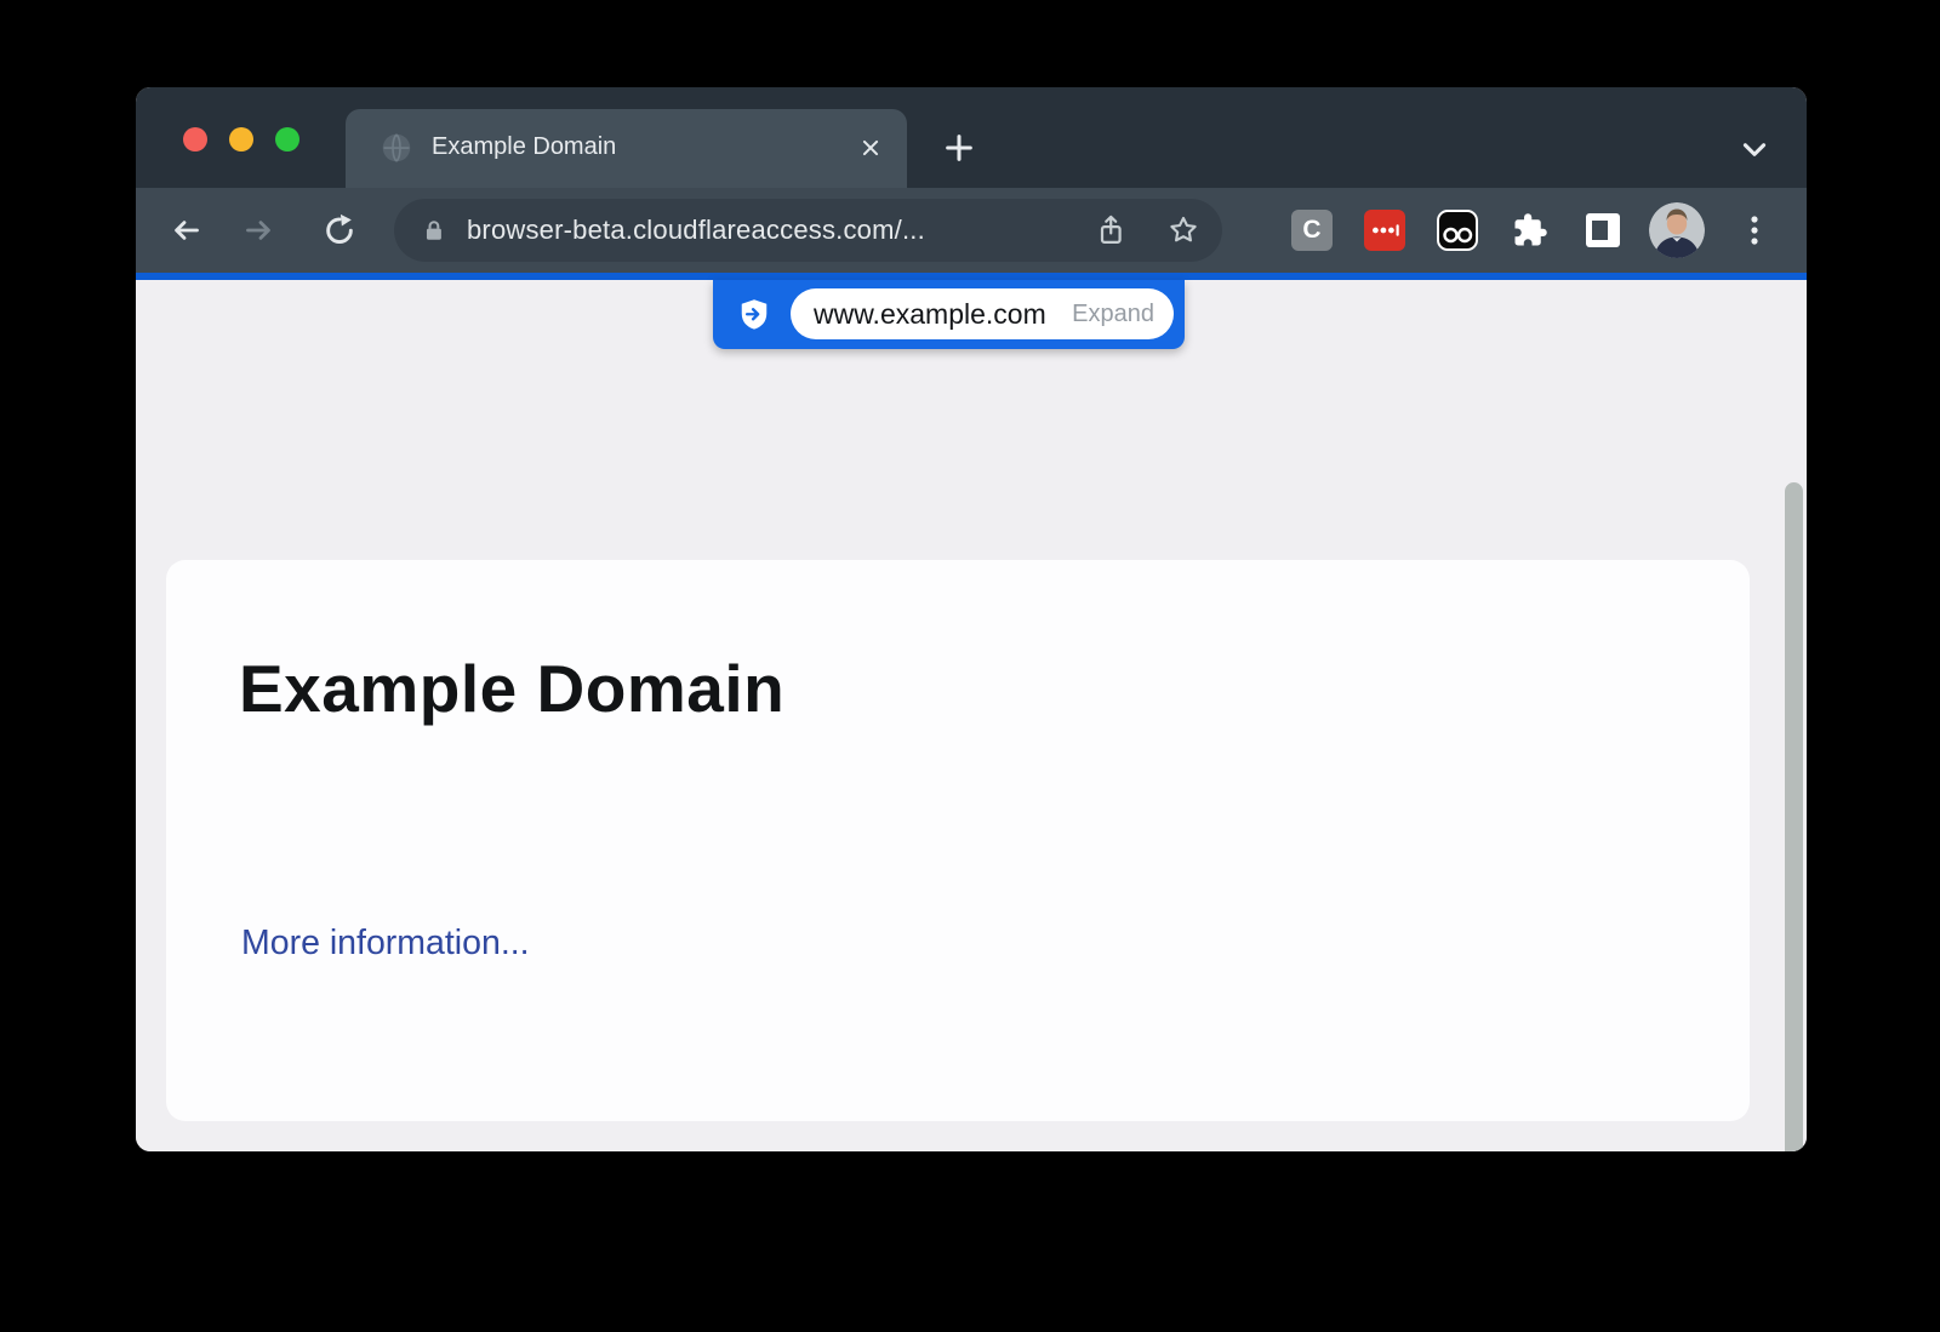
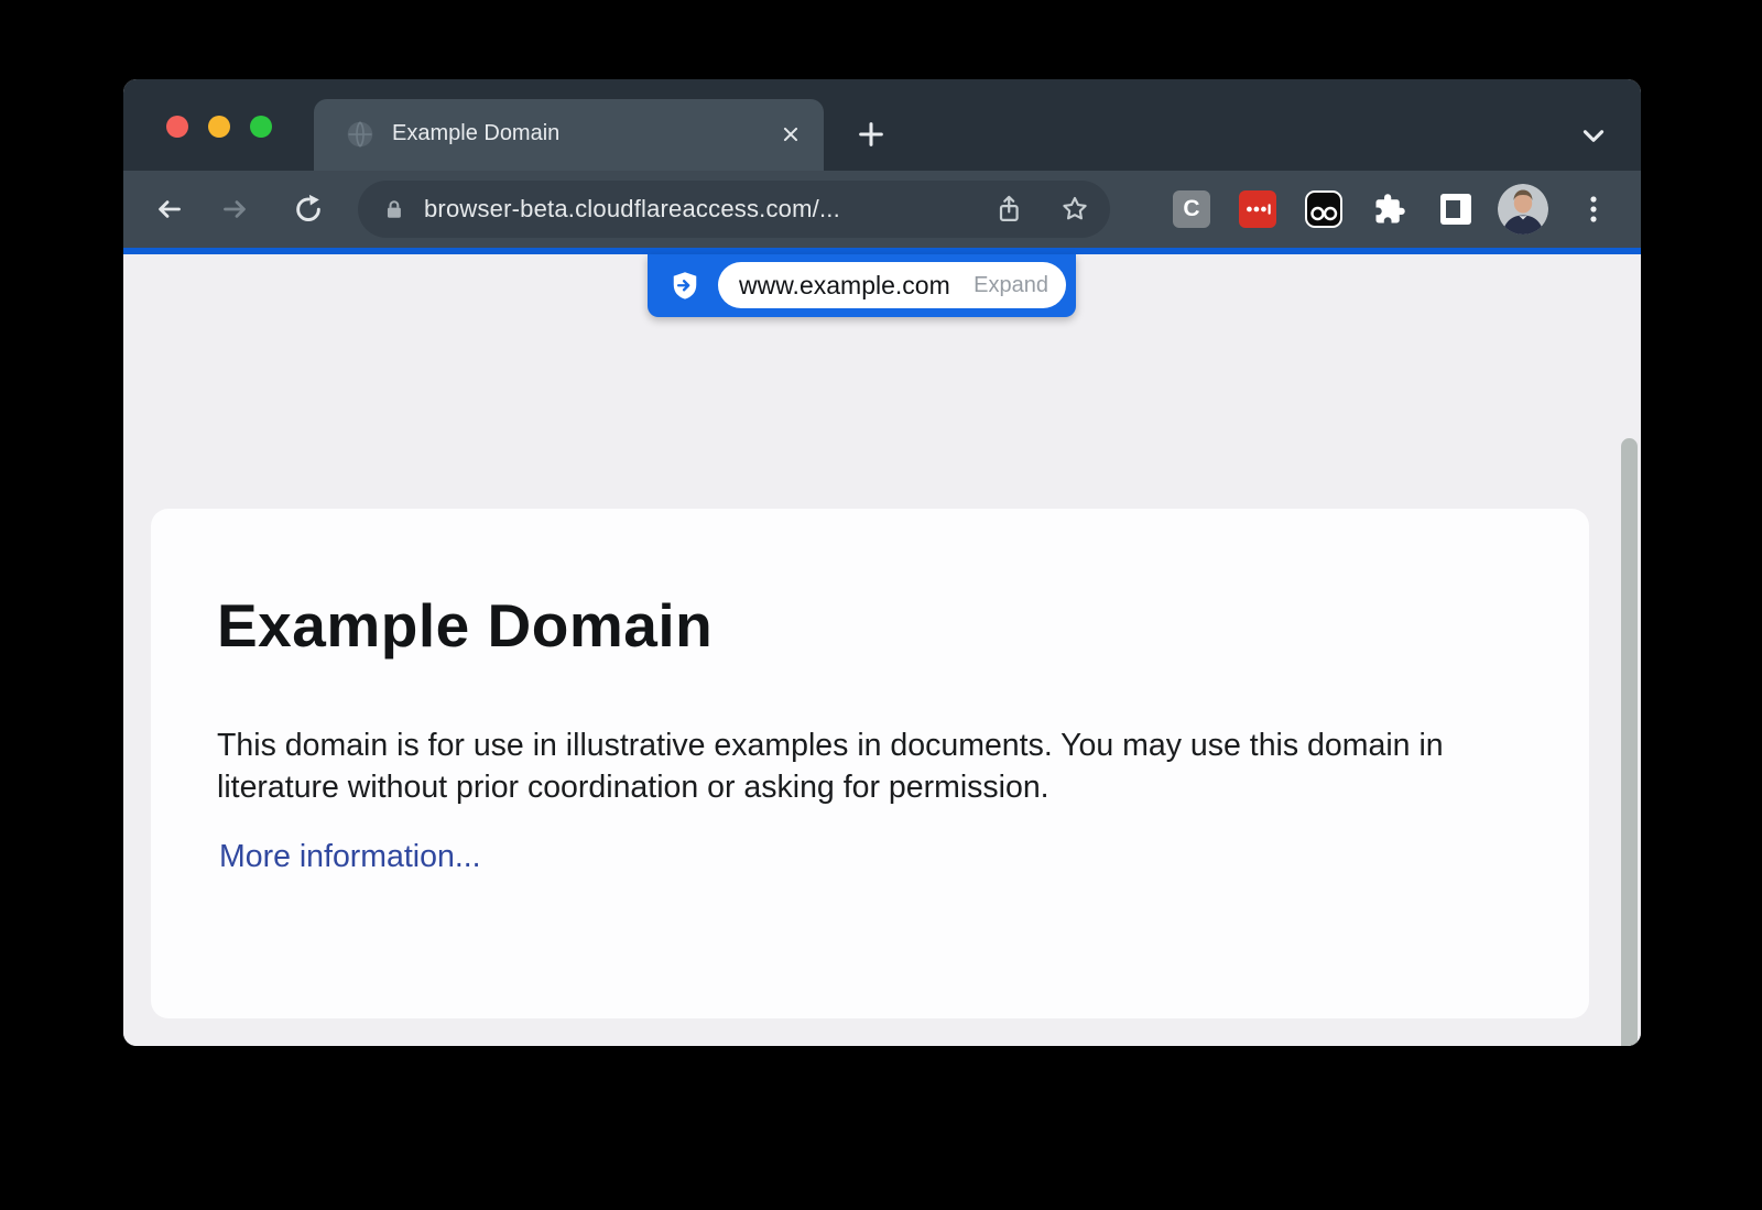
  Example Domain
  browser-beta.cloudflareaccess.com/...
  C
  www.example.com
  Expand
  Example Domain
+ This domain is for use in illustrative examples in documents. You may use this domain in literature without prior coordination or asking for permission.
  More information...
